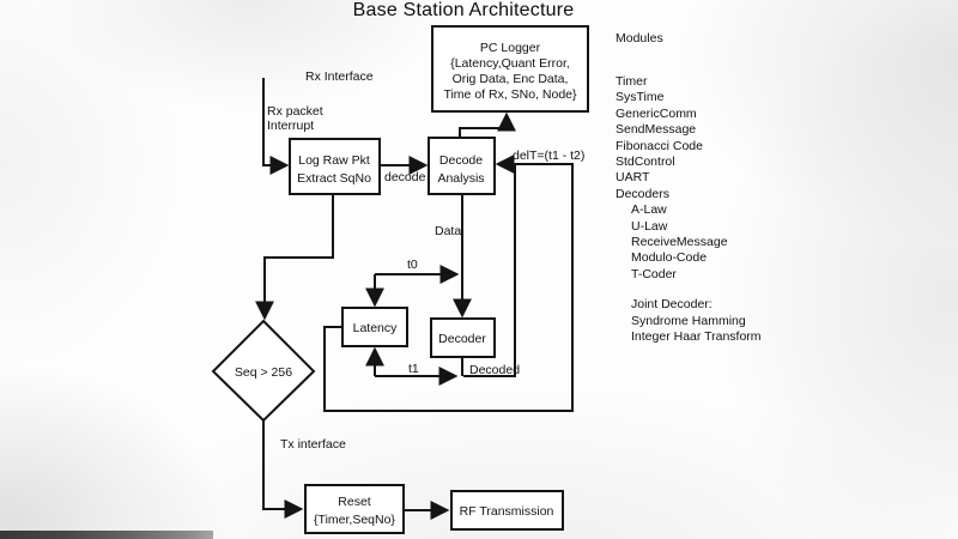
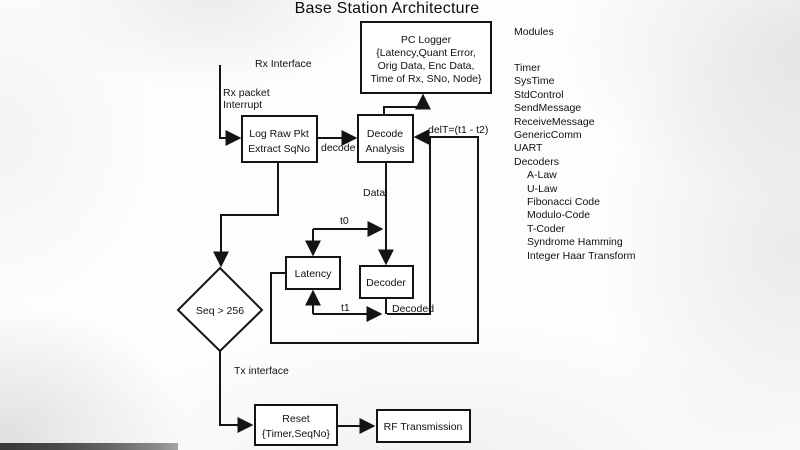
  Base Station Architecture
  PC Logger
  {Latency,Quant Error,
  Orig Data, Enc Data,
  Time of Rx, SNo, Node}
  Log Raw Pkt
  Extract SqNo
  Decode
  Analysis
  Latency
  Decoder
  Seq > 256
  Reset
  {Timer,SeqNo}
  RF Transmission
  Rx Interface
  Rx packet
  Interrupt
  decode
  delT=(t1 - t2)
  Data
  t0
  t1
  Decoded
  Tx interface
  Modules
  Timer
  SysTime
- GenericComm
+ StdControl
  SendMessage
- Fibonacci Code
+ ReceiveMessage
- StdControl
+ GenericComm
  UART
  Decoders
  A-Law
  U-Law
- ReceiveMessage
+ Fibonacci Code
  Modulo-Code
  T-Coder
- Joint Decoder:
  Syndrome Hamming
  Integer Haar Transform
